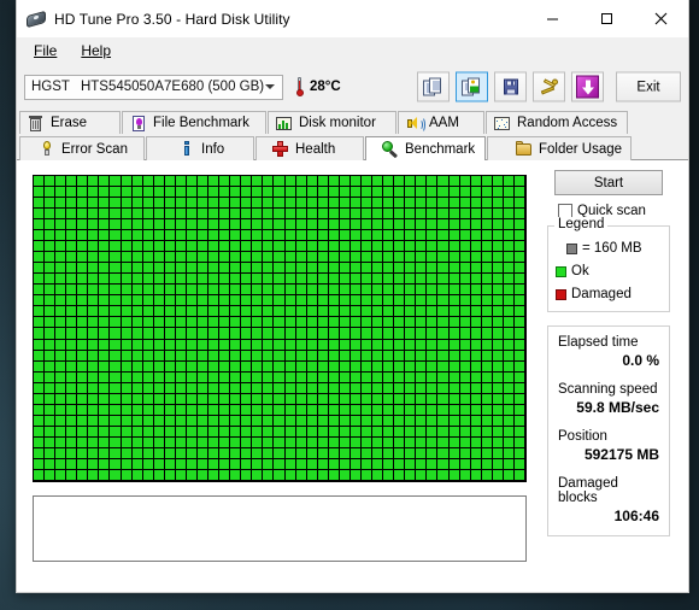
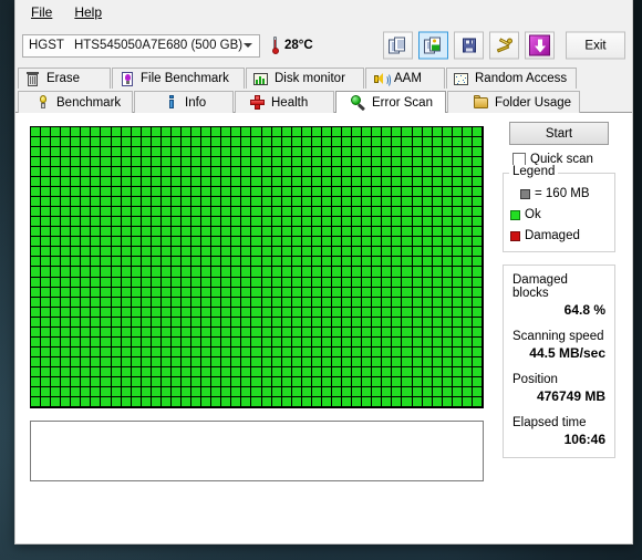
- HD Tune Pro 3.50 - Hard Disk Utility
  File
  Help
  HGST
  HTS545050A7E680 (500 GB)
  28°C
  Exit
  Erase
  File Benchmark
  Disk monitor
  AAM
  Random Access
- Error Scan
+ Benchmark
  Info
  Health
- Benchmark
+ Error Scan
  Folder Usage
  Start
  Quick scan
  Legend
  = 160 MB
  Ok
  Damaged
- Elapsed time
+ Damaged blocks
- 0.0 %
+ 64.8 %
  Scanning speed
- 59.8 MB/sec
+ 44.5 MB/sec
  Position
- 592175 MB
+ 476749 MB
- Damaged blocks
+ Elapsed time
  106:46
